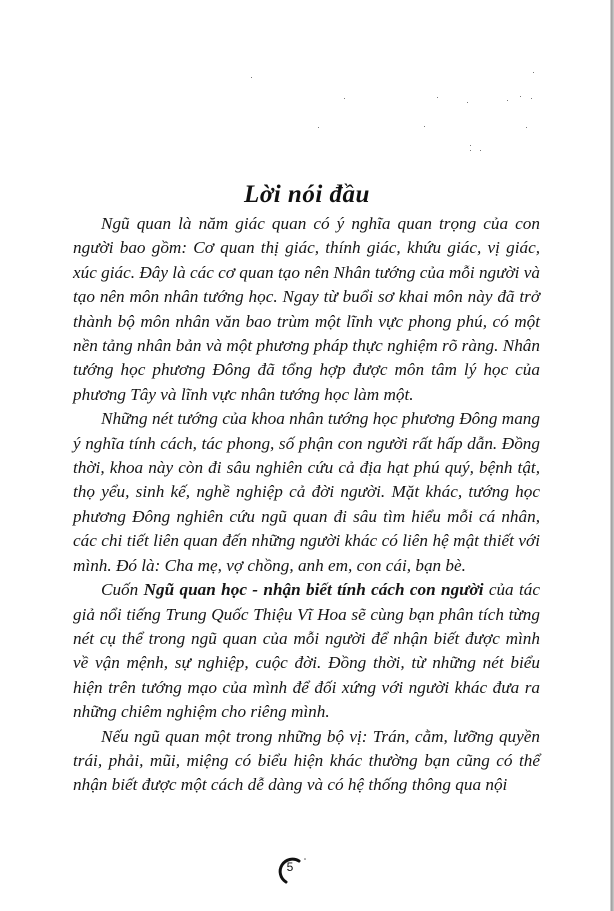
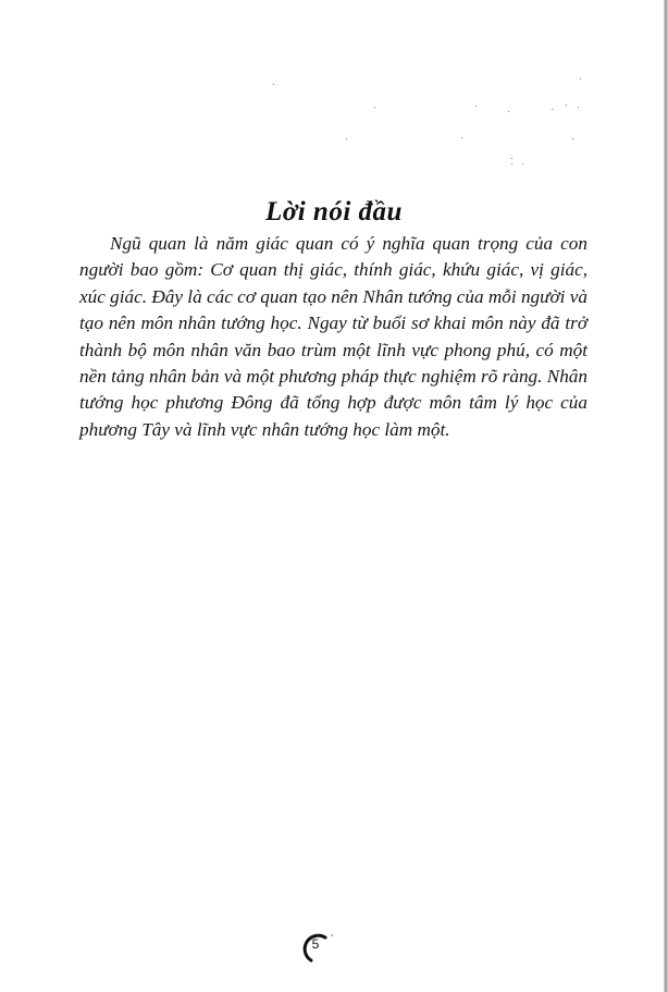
  Lời nói đầu
  Ngũ quan là năm giác quan có ý nghĩa quan trọng của con người bao gồm: Cơ quan thị giác, thính giác, khứu giác, vị giác, xúc giác. Đây là các cơ quan tạo nên Nhân tướng của mỗi người và tạo nên môn nhân tướng học. Ngay từ buổi sơ khai môn này đã trở thành bộ môn nhân văn bao trùm một lĩnh vực phong phú, có một nền tảng nhân bản và một phương pháp thực nghiệm rõ ràng. Nhân tướng học phương Đông đã tổng hợp được môn tâm lý học của phương Tây và lĩnh vực nhân tướng học làm một.
- Những nét tướng của khoa nhân tướng học phương Đông mang ý nghĩa tính cách, tác phong, số phận con người rất hấp dẫn. Đồng thời, khoa này còn đi sâu nghiên cứu cả địa hạt phú quý, bệnh tật, thọ yểu, sinh kế, nghề nghiệp cả đời người. Mặt khác, tướng học phương Đông nghiên cứu ngũ quan đi sâu tìm hiểu mỗi cá nhân, các chi tiết liên quan đến những người khác có liên hệ mật thiết với mình. Đó là: Cha mẹ, vợ chồng, anh em, con cái, bạn bè.
- Cuốn Ngũ quan học - nhận biết tính cách con người của tác giả nổi tiếng Trung Quốc Thiệu Vĩ Hoa sẽ cùng bạn phân tích từng nét cụ thể trong ngũ quan của mỗi người để nhận biết được mình về vận mệnh, sự nghiệp, cuộc đời. Đồng thời, từ những nét biểu hiện trên tướng mạo của mình để đối xứng với người khác đưa ra những chiêm nghiệm cho riêng mình.
- Nếu ngũ quan một trong những bộ vị: Trán, cằm, lưỡng quyền trái, phải, mũi, miệng có biểu hiện khác thường bạn cũng có thể nhận biết được một cách dễ dàng và có hệ thống thông qua nội
  5
